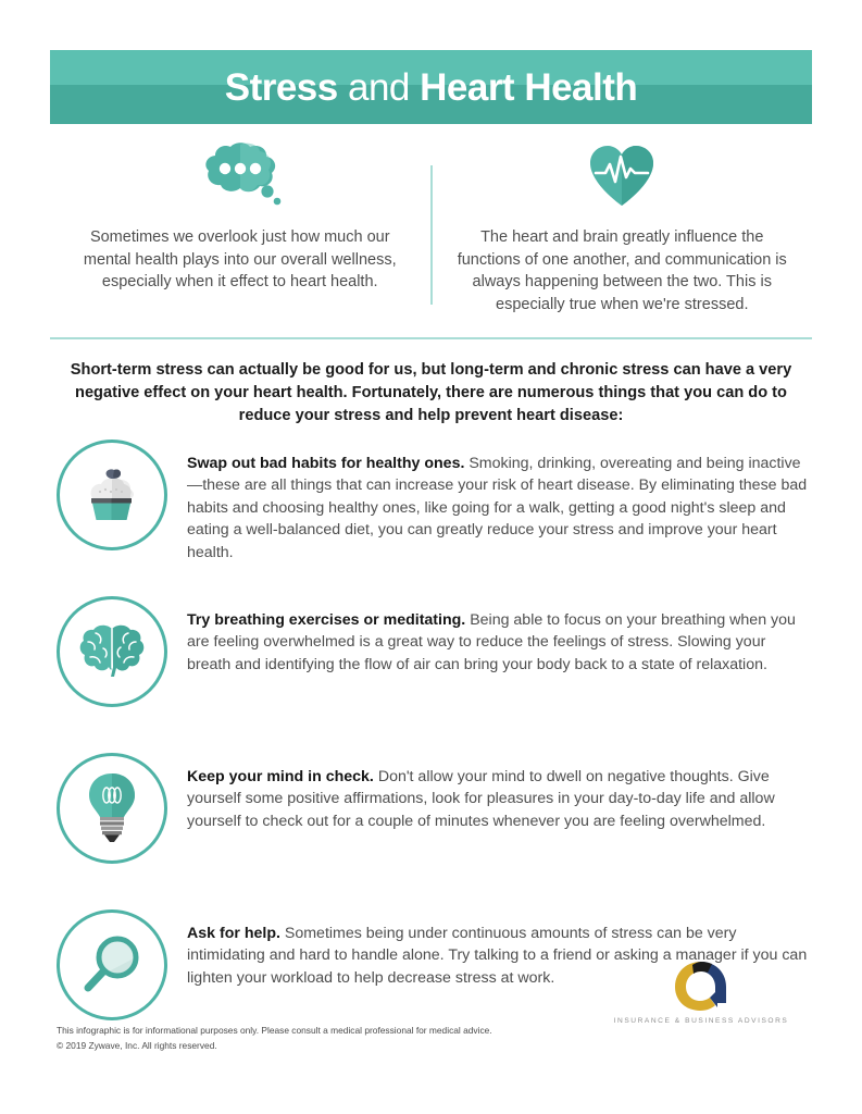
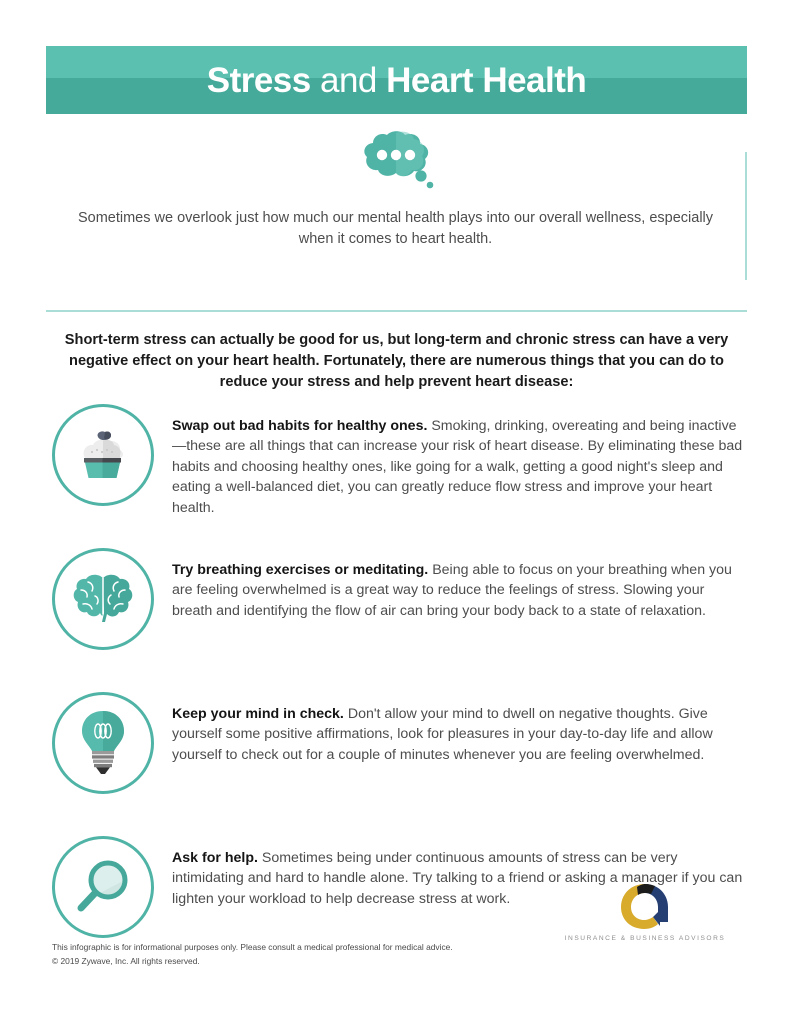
  Stress and Heart Health
- Sometimes we overlook just how much our mental health plays into our overall wellness, especially when it effect to heart health.
+ Sometimes we overlook just how much our mental health plays into our overall wellness, especially when it comes to heart health.
- The heart and brain greatly influence the functions of one another, and communication is always happening between the two. This is especially true when we're stressed.
  Short-term stress can actually be good for us, but long-term and chronic stress can have a very negative effect on your heart health. Fortunately, there are numerous things that you can do to reduce your stress and help prevent heart disease:
- Swap out bad habits for healthy ones. Smoking, drinking, overeating and being inactive—these are all things that can increase your risk of heart disease. By eliminating these bad habits and choosing healthy ones, like going for a walk, getting a good night's sleep and eating a well-balanced diet, you can greatly reduce your stress and improve your heart health.
+ Swap out bad habits for healthy ones. Smoking, drinking, overeating and being inactive—these are all things that can increase your risk of heart disease. By eliminating these bad habits and choosing healthy ones, like going for a walk, getting a good night's sleep and eating a well-balanced diet, you can greatly reduce flow stress and improve your heart health.
  Try breathing exercises or meditating. Being able to focus on your breathing when you are feeling overwhelmed is a great way to reduce the feelings of stress. Slowing your breath and identifying the flow of air can bring your body back to a state of relaxation.
  Keep your mind in check. Don't allow your mind to dwell on negative thoughts. Give yourself some positive affirmations, look for pleasures in your day-to-day life and allow yourself to check out for a couple of minutes whenever you are feeling overwhelmed.
  Ask for help. Sometimes being under continuous amounts of stress can be very intimidating and hard to handle alone. Try talking to a friend or asking a manager if you can lighten your workload to help decrease stress at work.
  This infographic is for informational purposes only. Please consult a medical professional for medical advice.
  © 2019 Zywave, Inc. All rights reserved.
